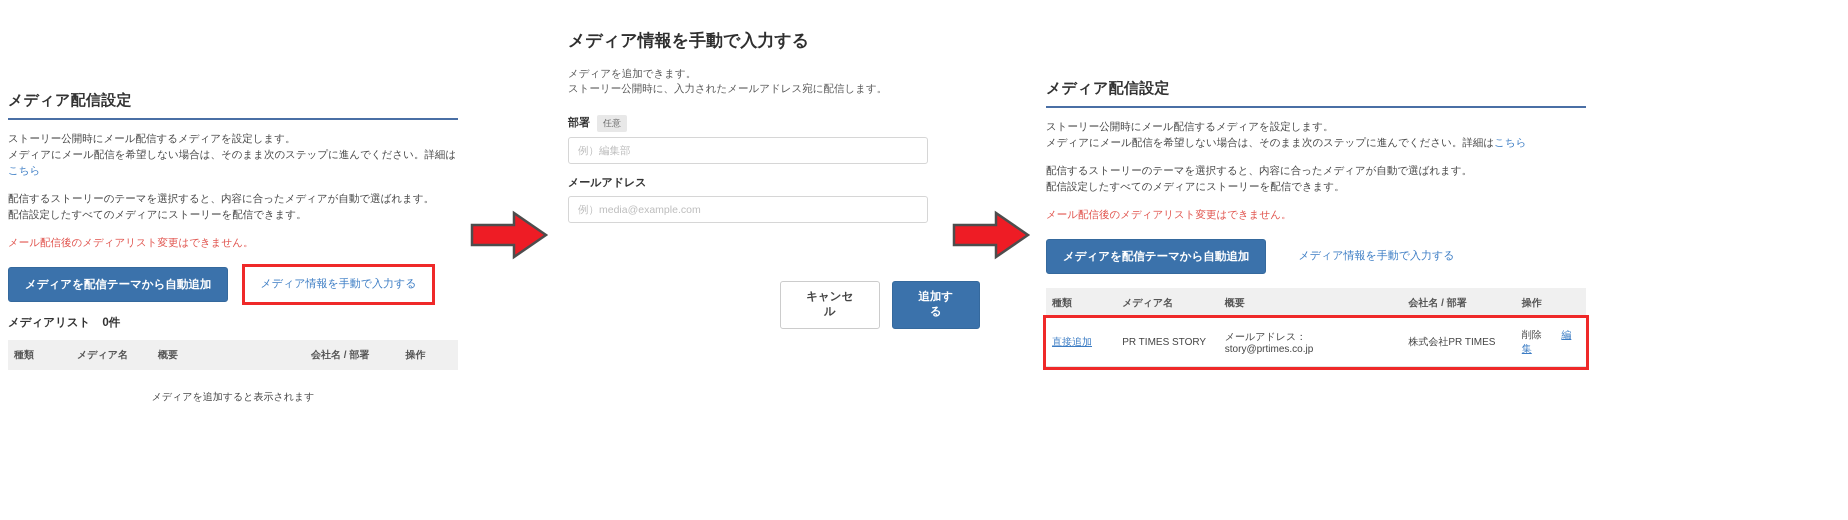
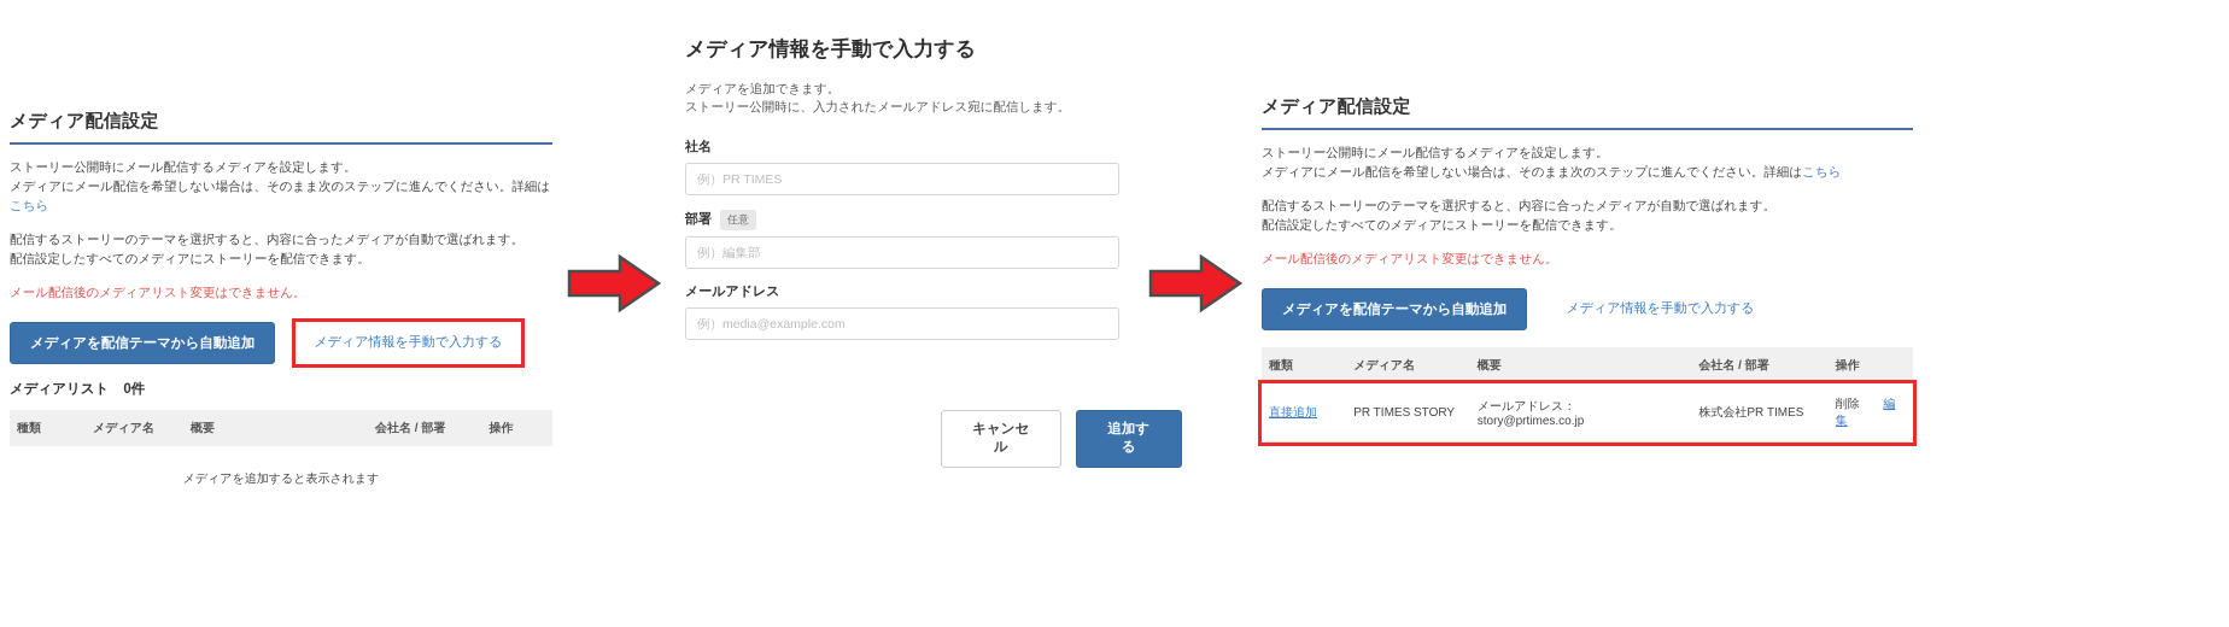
  メディア配信設定
  ストーリー公開時にメール配信するメディアを設定します。
  メディアにメール配信を希望しない場合は、そのまま次のステップに進んでください。詳細はこちら
  配信するストーリーのテーマを選択すると、内容に合ったメディアが自動で選ばれます。
  配信設定したすべてのメディアにストーリーを配信できます。
  メール配信後のメディアリスト変更はできません。
  メディアを配信テーマから自動追加
  メディア情報を手動で入力する
  メディアリスト 0件
  種類	メディア名	概要	会社名 / 部署	操作
  メディアを追加すると表示されます
  メディア情報を手動で入力する
  メディアを追加できます。
  ストーリー公開時に、入力されたメールアドレス宛に配信します。
+ 社名
+ 例）PR TIMES
  部署
  任意
  例）編集部
  メールアドレス
  例）media@example.com
  キャンセル
  追加する
  メディア配信設定
  ストーリー公開時にメール配信するメディアを設定します。
  メディアにメール配信を希望しない場合は、そのまま次のステップに進んでください。詳細はこちら
  配信するストーリーのテーマを選択すると、内容に合ったメディアが自動で選ばれます。
  配信設定したすべてのメディアにストーリーを配信できます。
  メール配信後のメディアリスト変更はできません。
  メディアを配信テーマから自動追加
  メディア情報を手動で入力する
  種類	メディア名	概要	会社名 / 部署	操作
  直接追加	PR TIMES STORY	メールアドレス： story@prtimes.co.jp	株式会社PR TIMES	削除 編集
